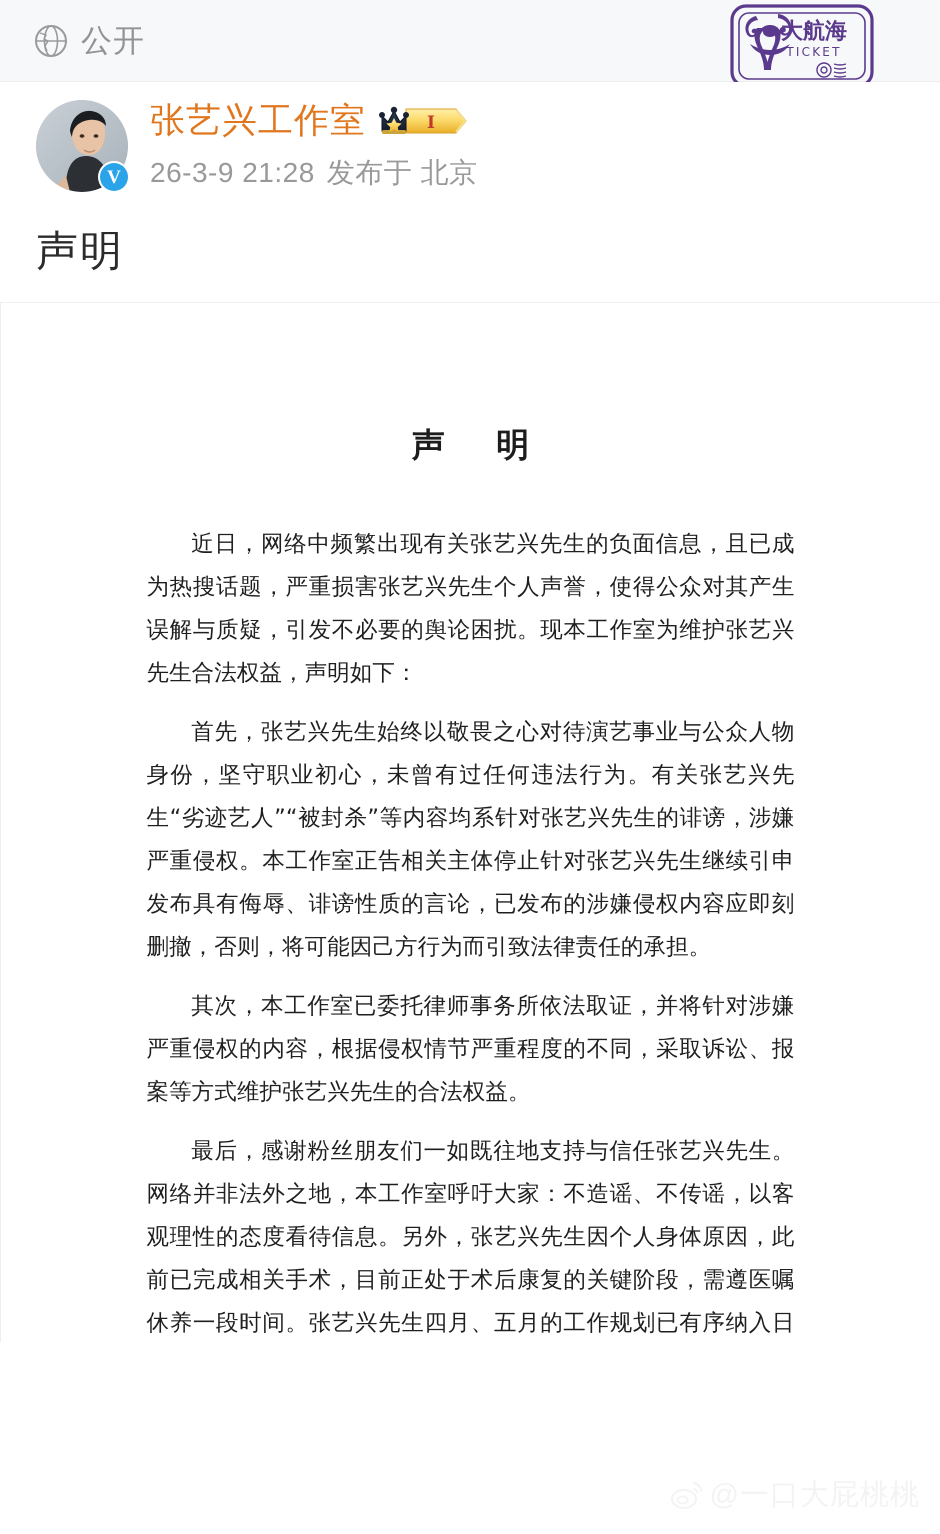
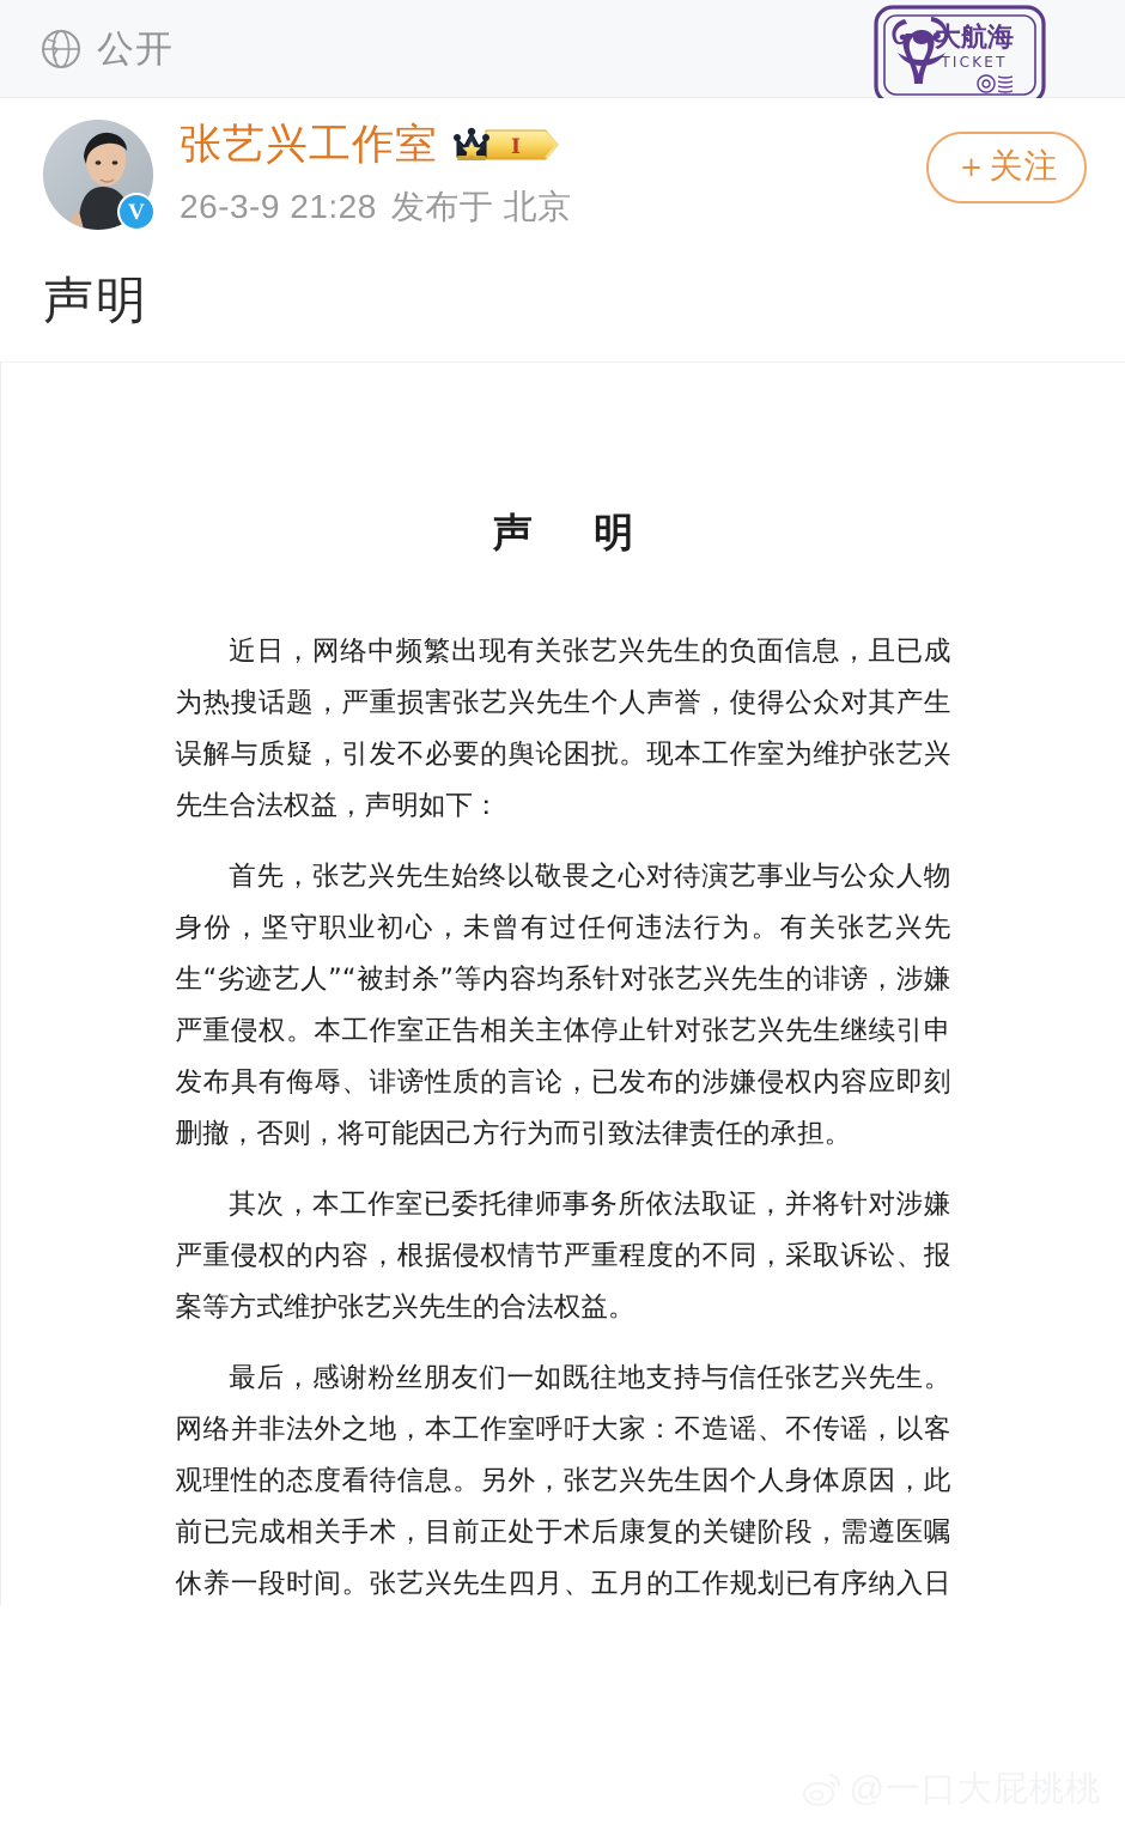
  公开
  大航海
  TICKET
  V
  张艺兴工作室
  I
  26-3-9 21:28 发布于 北京
+ ＋关注
  声明
  声 明
  近日，网络中频繁出现有关张艺兴先生的负面信息，且已成为热搜话题，严重损害张艺兴先生个人声誉，使得公众对其产生误解与质疑，引发不必要的舆论困扰。现本工作室为维护张艺兴先生合法权益，声明如下：
  首先，张艺兴先生始终以敬畏之心对待演艺事业与公众人物身份，坚守职业初心，未曾有过任何违法行为。有关张艺兴先生“劣迹艺人”“被封杀”等内容均系针对张艺兴先生的诽谤，涉嫌严重侵权。本工作室正告相关主体停止针对张艺兴先生继续引申发布具有侮辱、诽谤性质的言论，已发布的涉嫌侵权内容应即刻删撤，否则，将可能因己方行为而引致法律责任的承担。
  其次，本工作室已委托律师事务所依法取证，并将针对涉嫌严重侵权的内容，根据侵权情节严重程度的不同，采取诉讼、报案等方式维护张艺兴先生的合法权益。
  最后，感谢粉丝朋友们一如既往地支持与信任张艺兴先生。网络并非法外之地，本工作室呼吁大家：不造谣、不传谣，以客观理性的态度看待信息。另外，张艺兴先生因个人身体原因，此前已完成相关手术，目前正处于术后康复的关键阶段，需遵医嘱休养一段时间。张艺兴先生四月、五月的工作规划已有序纳入日
